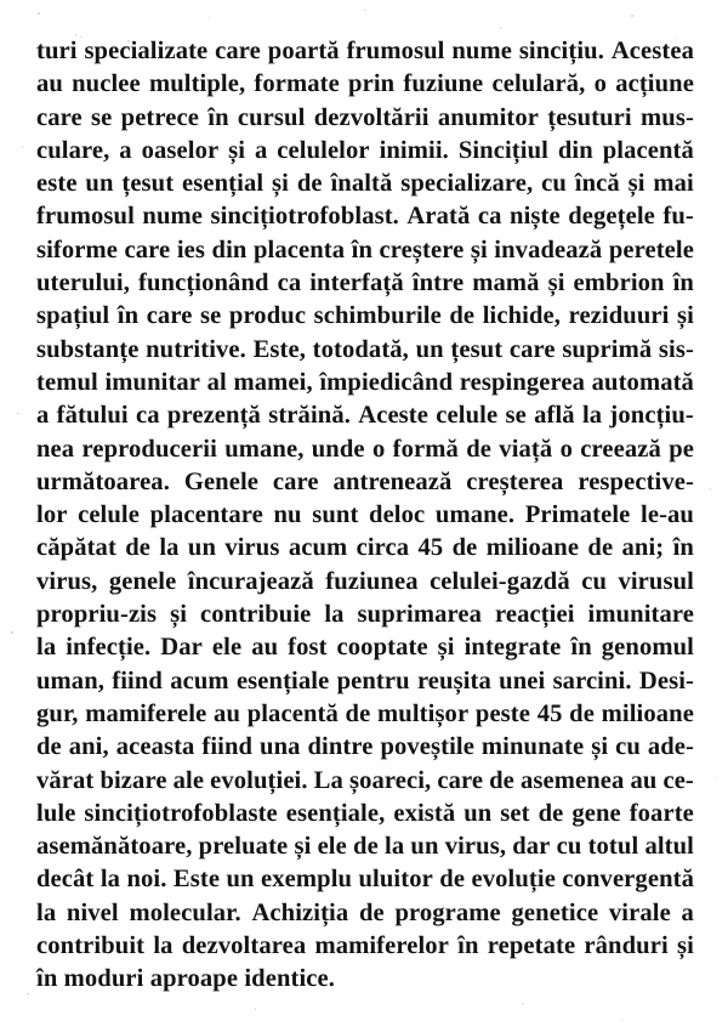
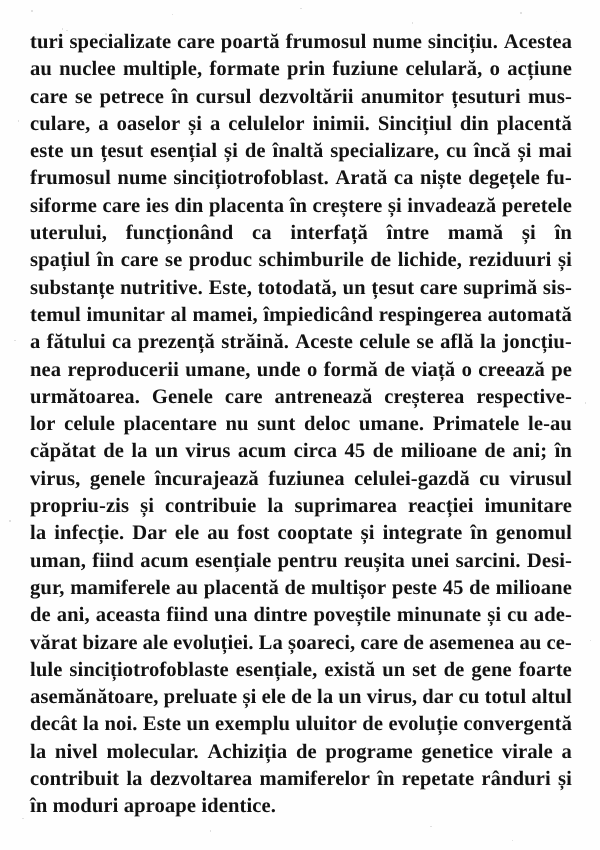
  turi
  specializate
  care
  poartă
  frumosul
  nume
  sincițiu.
  Acestea
  au
  nuclee
  multiple,
  formate
  prin
  fuziune
  celulară,
  o
  acțiune
  care
  se
  petrece
  în
  cursul
  dezvoltării
  anumitor
  țesuturi
  mus-
  culare,
  a
  oaselor
  și
  a
  celulelor
  inimii.
  Sincițiul
  din
  placentă
  este
  un
  țesut
  esențial
  și
  de
  înaltă
  specializare,
  cu
  încă
  și
  mai
  frumosul
  nume
  sincițiotrofoblast.
  Arată
  ca
  niște
  degețele
  fu-
  siforme
  care
  ies
  din
  placenta
  în
  creștere
  și
  invadează
  peretele
  uterului,
  funcționând
  ca
  interfață
  între
  mamă
  și
- embrion
  în
  spațiul
  în
  care
  se
  produc
  schimburile
  de
  lichide,
  reziduuri
  și
  substanțe
  nutritive.
  Este,
  totodată,
  un
  țesut
  care
  suprimă
  sis-
  temul
  imunitar
  al
  mamei,
  împiedicând
  respingerea
  automată
  a
  fătului
  ca
  prezență
  străină.
  Aceste
  celule
  se
  află
  la
  joncțiu-
  nea
  reproducerii
  umane,
  unde
  o
  formă
  de
  viață
  o
  creează
  pe
  următoarea.
  Genele
  care
  antrenează
  creșterea
  respective-
  lor
  celule
  placentare
  nu
  sunt
  deloc
  umane.
  Primatele
  le-au
  căpătat
  de
  la
  un
  virus
  acum
  circa
  45
  de
  milioane
  de
  ani;
  în
  virus,
  genele
  încurajează
  fuziunea
  celulei-gazdă
  cu
  virusul
  propriu-zis
  și
  contribuie
  la
  suprimarea
  reacției
  imunitare
  la
  infecție.
  Dar
  ele
  au
  fost
  cooptate
  și
  integrate
  în
  genomul
  uman,
  fiind
  acum
  esențiale
  pentru
  reușita
  unei
  sarcini.
  Desi-
  gur,
  mamiferele
  au
  placentă
  de
  multișor
  peste
  45
  de
  milioane
  de
  ani,
  aceasta
  fiind
  una
  dintre
  poveștile
  minunate
  și
  cu
  ade-
  vărat
  bizare
  ale
  evoluției.
  La
  șoareci,
  care
  de
  asemenea
  au
  ce-
  lule
  sincițiotrofoblaste
  esențiale,
  există
  un
  set
  de
  gene
  foarte
  asemănătoare,
  preluate
  și
  ele
  de
  la
  un
  virus,
  dar
  cu
  totul
  altul
  decât
  la
  noi.
  Este
  un
  exemplu
  uluitor
  de
  evoluție
  convergentă
  la
  nivel
  molecular.
  Achiziția
  de
  programe
  genetice
  virale
  a
  contribuit
  la
  dezvoltarea
  mamiferelor
  în
  repetate
  rânduri
  și
  în moduri aproape identice.
